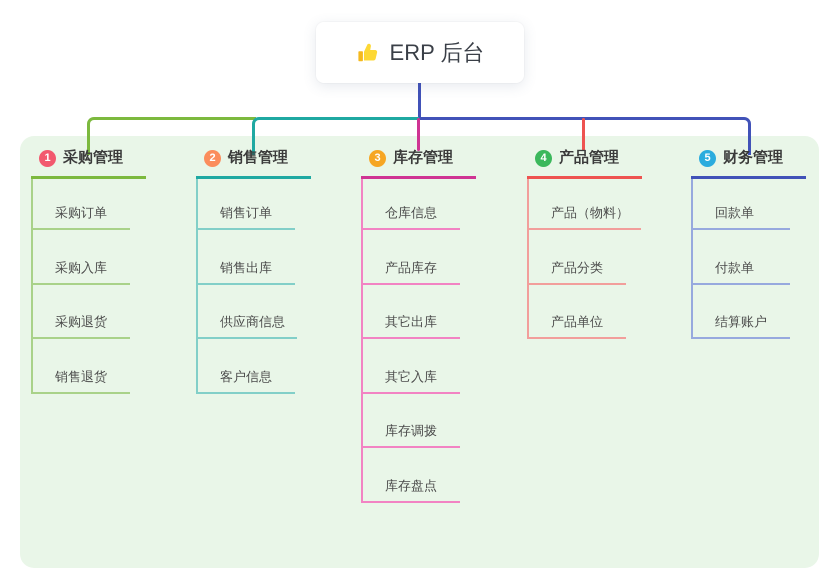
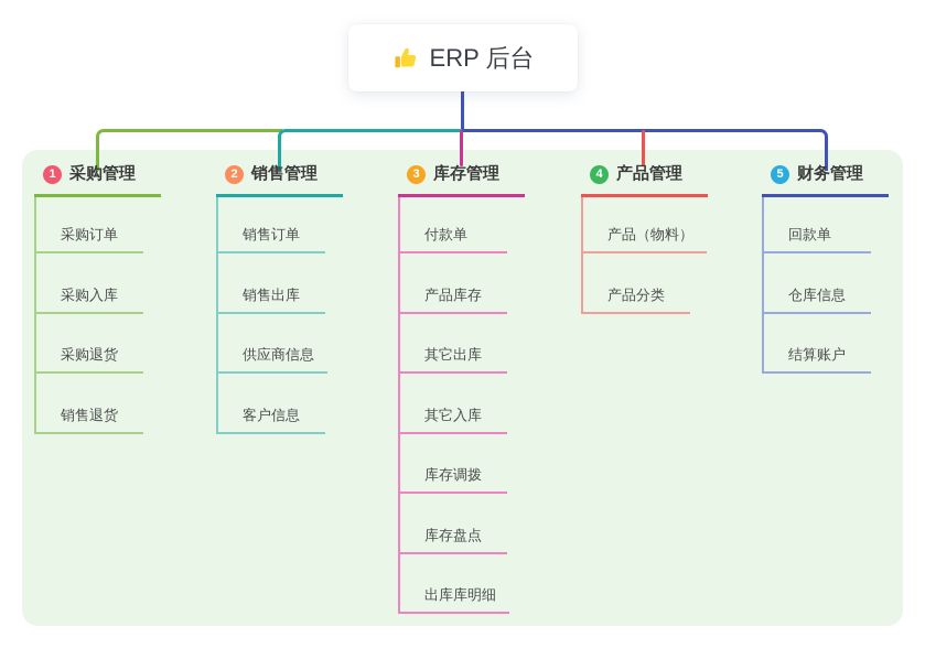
  ERP 后台
  1
  采购管理
  采购订单
  采购入库
  采购退货
  销售退货
  2
  销售管理
  销售订单
  销售出库
  供应商信息
  客户信息
  3
  库存管理
- 仓库信息
+ 付款单
  产品库存
  其它出库
  其它入库
  库存调拨
  库存盘点
+ 出库库明细
  4
  产品管理
  产品（物料）
  产品分类
- 产品单位
  5
  财务管理
  回款单
- 付款单
+ 仓库信息
  结算账户
